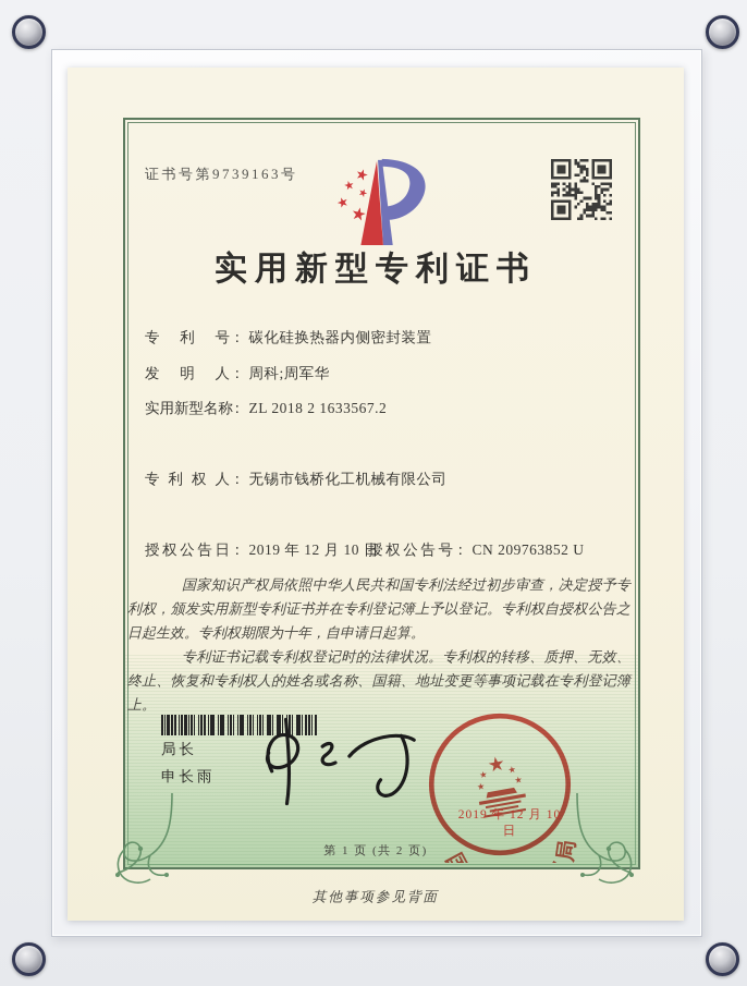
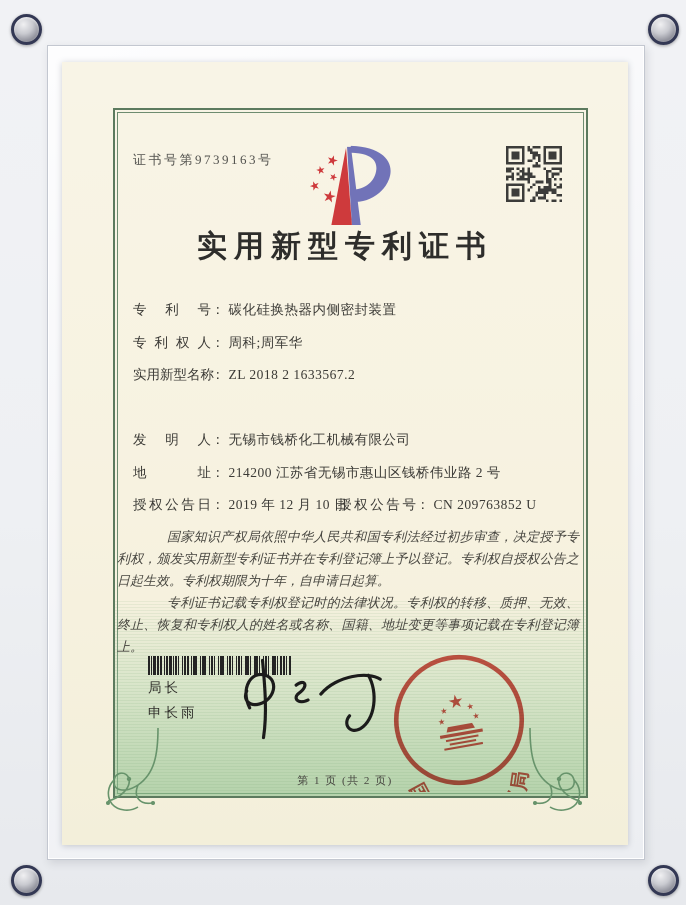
  证书号第9739163号
  实用新型专利证书
  专利号： 碳化硅换热器内侧密封装置
- 发明人： 周科;周军华
+ 专利权人： 周科;周军华
  实用新型名称： ZL 2018 2 1633567.2
- 专利权人： 无锡市钱桥化工机械有限公司
+ 发明人： 无锡市钱桥化工机械有限公司
+ 地址： 214200 江苏省无锡市惠山区钱桥伟业路 2 号
  授权公告日： 2019 年 12 月 10 日
  授权公告号： CN 209763852 U
  国家知识产权局依照中华人民共和国专利法经过初步审查，决定授予专利权，颁发实用新型专利证书并在专利登记簿上予以登记。专利权自授权公告之日起生效。专利权期限为十年，自申请日起算。
  专利证书记载专利权登记时的法律状况。专利权的转移、质押、无效、终止、恢复和专利权人的姓名或名称、国籍、地址变更等事项记载在专利登记簿上。
  局长
  申长雨
- 2019 年 12 月 10 日
  第 1 页 (共 2 页)
- 其他事项参见背面
